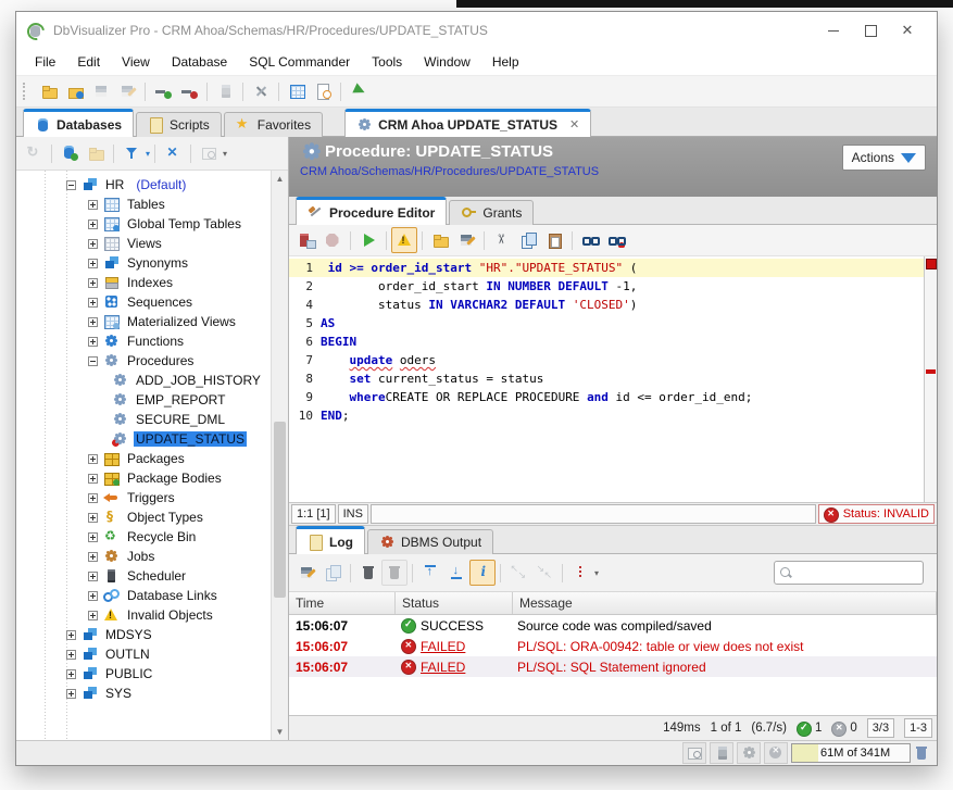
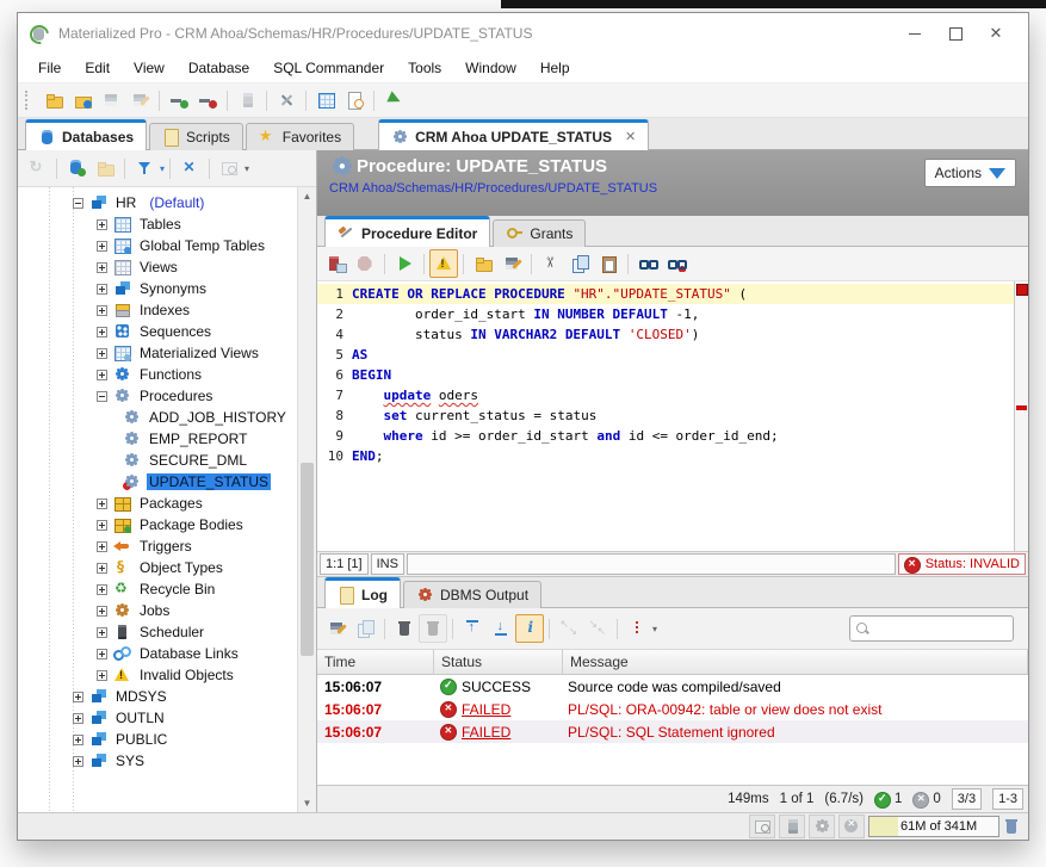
- DbVisualizer Pro - CRM Ahoa/Schemas/HR/Procedures/UPDATE_STATUS
+ Materialized Pro - CRM Ahoa/Schemas/HR/Procedures/UPDATE_STATUS
  ✕
  File
  Edit
  View
  Database
  SQL Commander
  Tools
  Window
  Help
  Databases
  Scripts
  Favorites
  CRM Ahoa UPDATE_STATUS
  ✕
  ▾
  ▾
  HR
  (Default)
  Tables
  Global Temp Tables
  Views
  Synonyms
  Indexes
  Sequences
  Materialized Views
  Functions
  Procedures
  ADD_JOB_HISTORY
  EMP_REPORT
  SECURE_DML
  UPDATE_STATUS
  Packages
  Package Bodies
  Triggers
  Object Types
  Recycle Bin
  Jobs
  Scheduler
  Database Links
  Invalid Objects
  MDSYS
  OUTLN
  PUBLIC
  SYS
  ▲
  ▼
  Procedure: UPDATE_STATUS
  CRM Ahoa/Schemas/HR/Procedures/UPDATE_STATUS
  Actions
  Procedure Editor
  Grants
  1
- id >= order_id_start "HR"."UPDATE_STATUS" (
+ CREATE OR REPLACE PROCEDURE "HR"."UPDATE_STATUS" (
  2
  order_id_start IN NUMBER DEFAULT -1,
  4
  status IN VARCHAR2 DEFAULT 'CLOSED')
  5
  AS
  6
  BEGIN
  7
  update oders
  8
  set current_status = status
  9
- whereCREATE OR REPLACE PROCEDURE and id <= order_id_end;
+ where id >= order_id_start and id <= order_id_end;
  10
  END;
  1:1 [1]
  INS
  Status: INVALID
  Log
  DBMS Output
  ▾
  Time
  Status
  Message
  15:06:07
  SUCCESS
  Source code was compiled/saved
  15:06:07
  FAILED
  PL/SQL: ORA-00942: table or view does not exist
  15:06:07
  FAILED
  PL/SQL: SQL Statement ignored
  149ms
  1 of 1
  (6.7/s)
  1
  0
  3/3
  1-3
  61M of 341M
